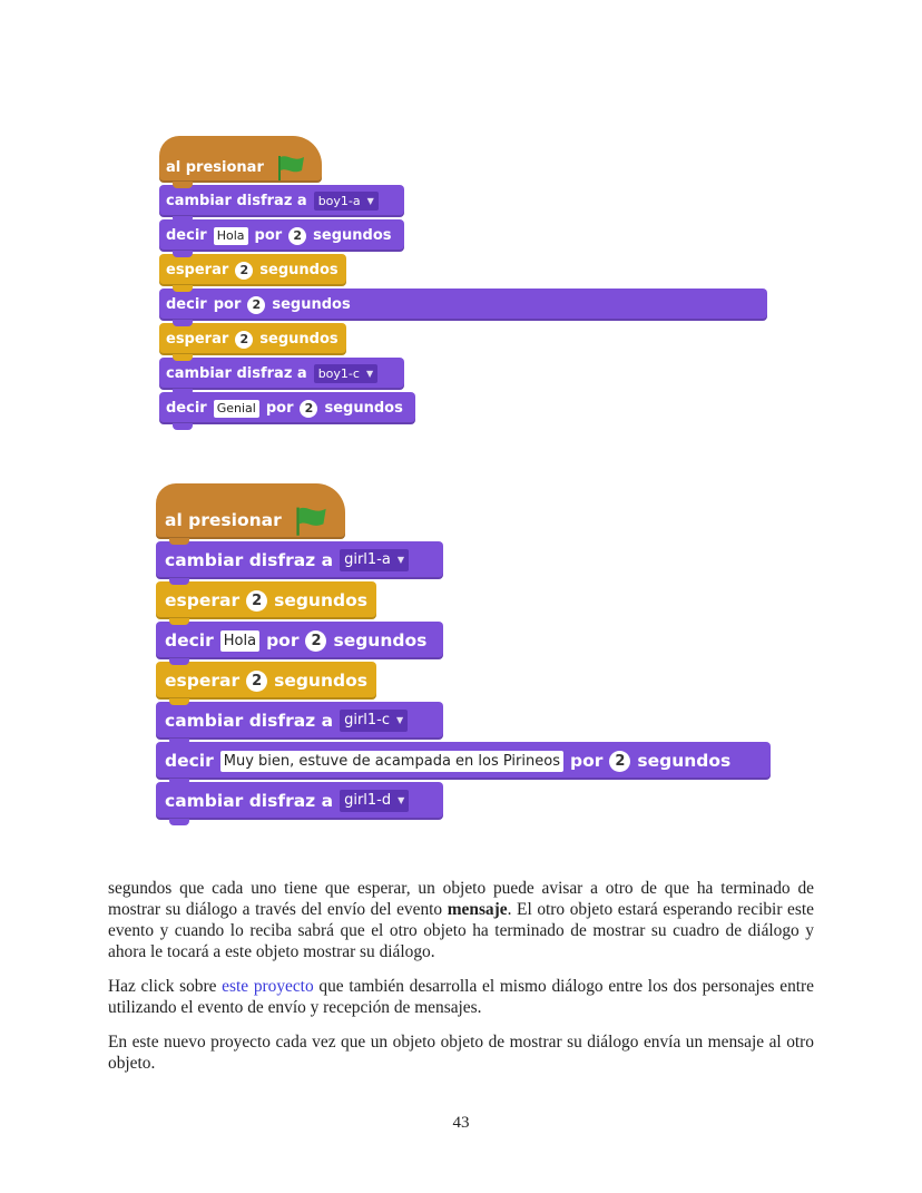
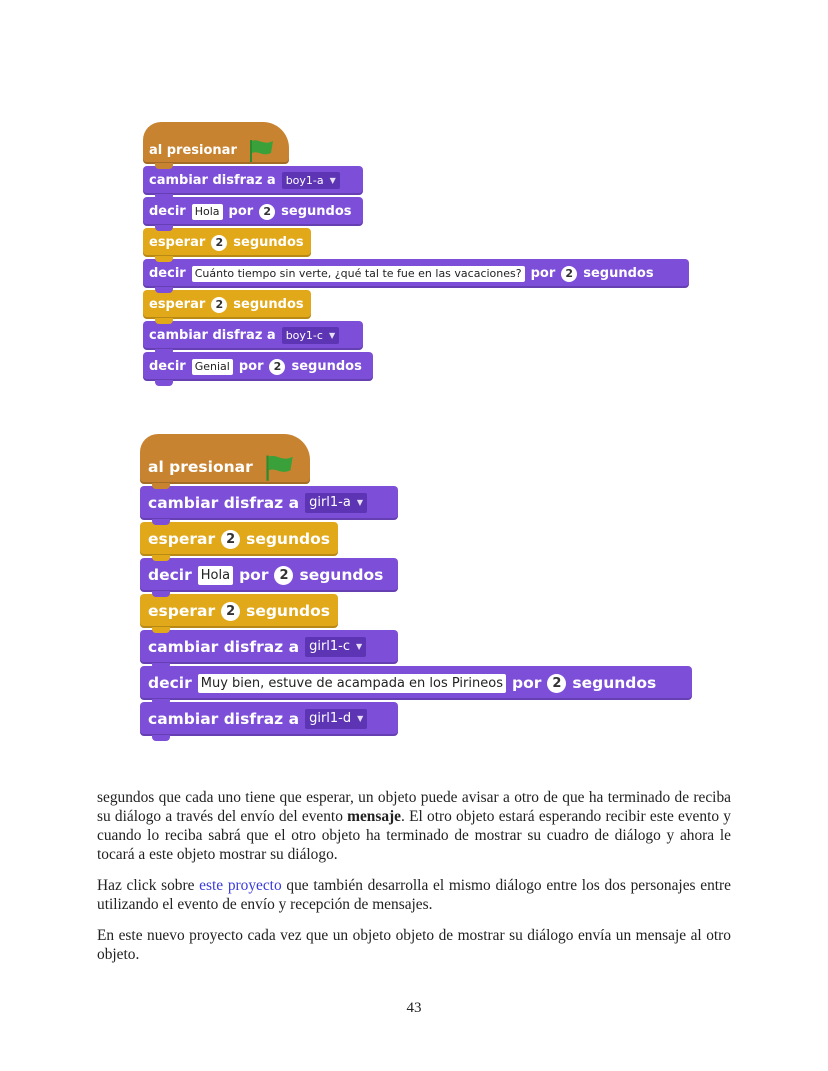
  al presionar
  cambiar disfraz a
  boy1-a
  ▼
  decir
  Hola
  por
  2
  segundos
  esperar
  2
  segundos
  decir
+ Cuánto tiempo sin verte, ¿qué tal te fue en las vacaciones?
  por
  2
  segundos
  esperar
  2
  segundos
  cambiar disfraz a
  boy1-c
  ▼
  decir
  Genial
  por
  2
  segundos
  al presionar
  cambiar disfraz a
  girl1-a
  ▼
  esperar
  2
  segundos
  decir
  Hola
  por
  2
  segundos
  esperar
  2
  segundos
  cambiar disfraz a
  girl1-c
  ▼
  decir
  Muy bien, estuve de acampada en los Pirineos
  por
  2
  segundos
  cambiar disfraz a
  girl1-d
  ▼
- segundos que cada uno tiene que esperar, un objeto puede avisar a otro de que ha terminado de mostrar su diálogo a través del envío del evento mensaje. El otro objeto estará esperando recibir este evento y cuando lo reciba sabrá que el otro objeto ha terminado de mostrar su cuadro de diálogo y ahora le tocará a este objeto mostrar su diálogo.
+ segundos que cada uno tiene que esperar, un objeto puede avisar a otro de que ha terminado de reciba su diálogo a través del envío del evento mensaje. El otro objeto estará esperando recibir este evento y cuando lo reciba sabrá que el otro objeto ha terminado de mostrar su cuadro de diálogo y ahora le tocará a este objeto mostrar su diálogo.
  Haz click sobre este proyecto que también desarrolla el mismo diálogo entre los dos personajes entre utilizando el evento de envío y recepción de mensajes.
  En este nuevo proyecto cada vez que un objeto objeto de mostrar su diálogo envía un mensaje al otro objeto.
  43
